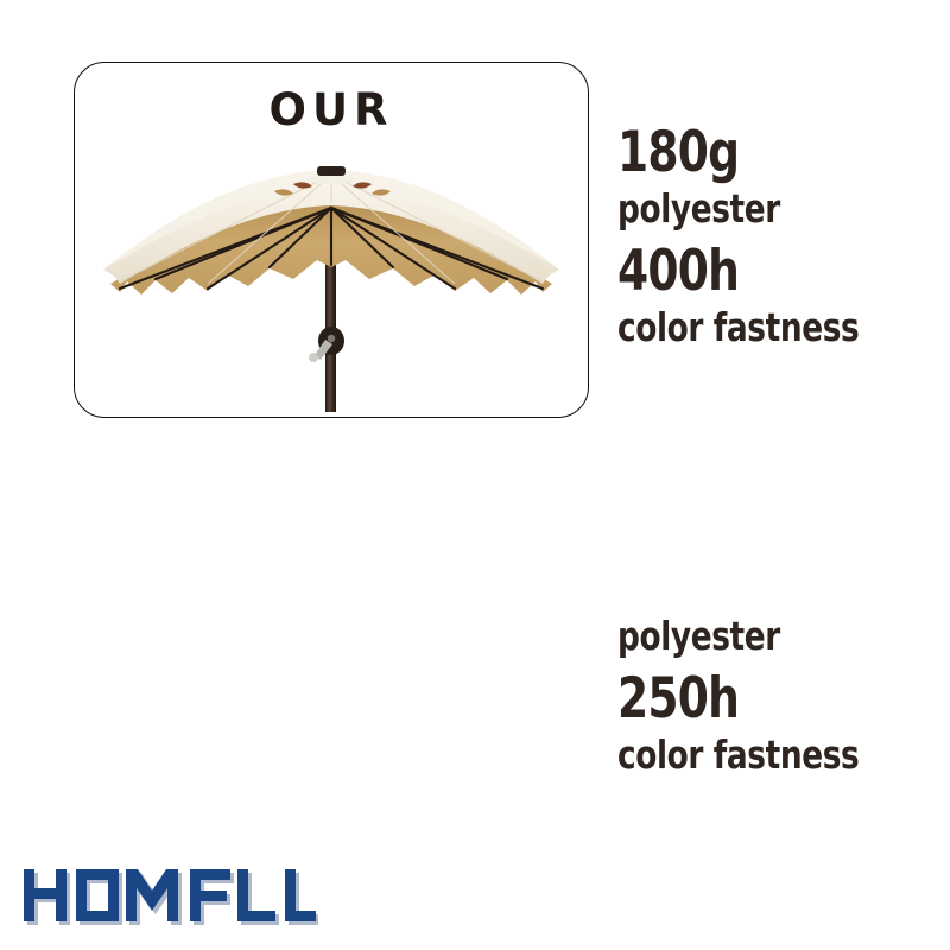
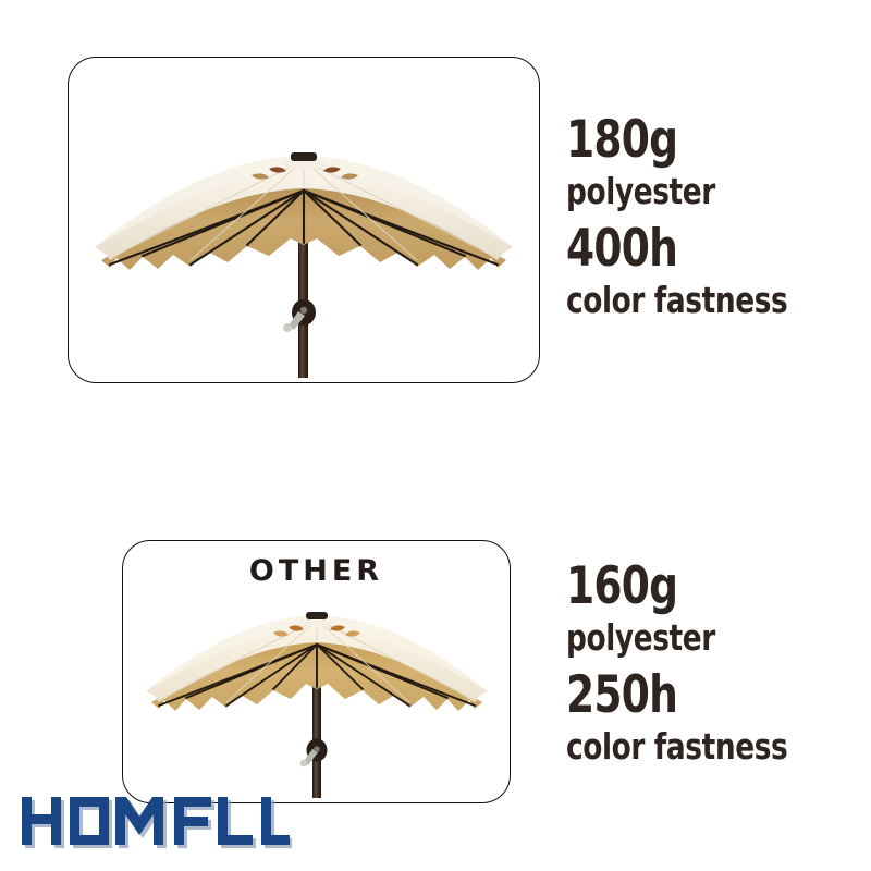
- OUR
  180g
  polyester
  400h
  color fastness
+ OTHER
+ 160g
  polyester
  250h
  color fastness
